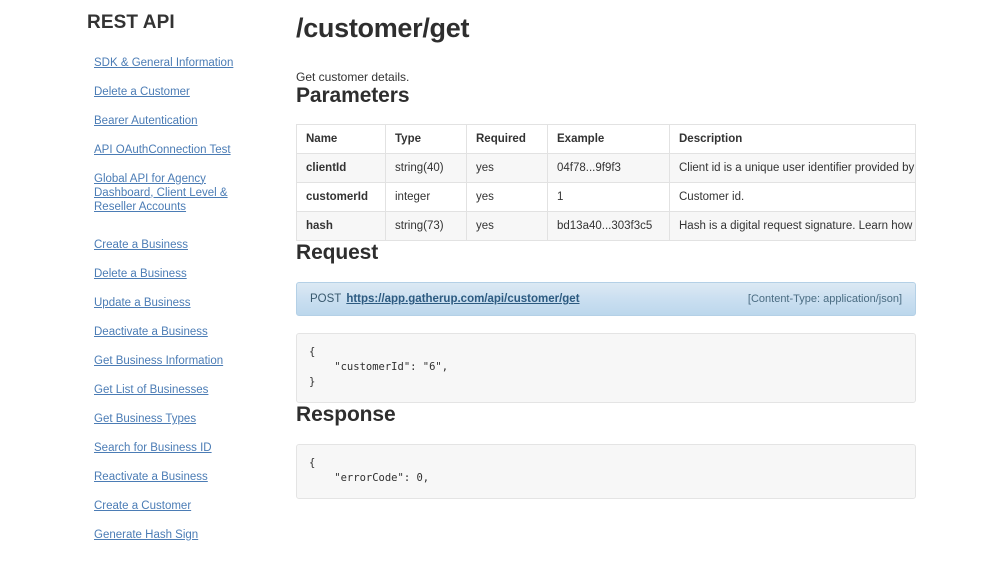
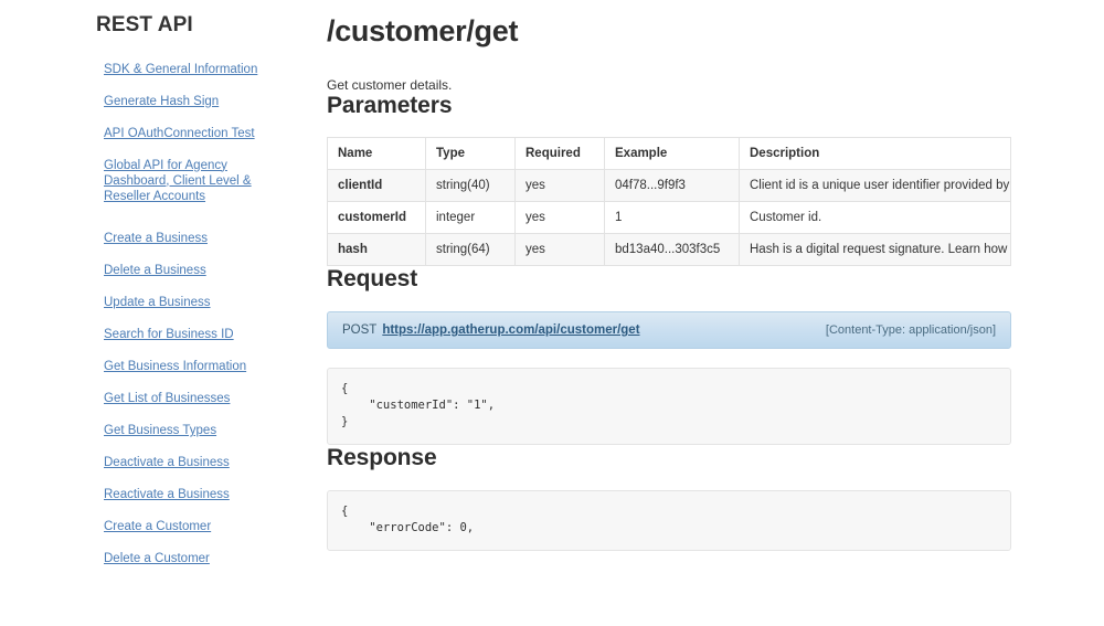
  REST API
  SDK & General Information
- Delete a Customer
+ Generate Hash Sign
- Bearer Autentication
  API OAuthConnection Test
  Global API for Agency Dashboard, Client Level & Reseller Accounts
  Create a Business
  Delete a Business
  Update a Business
- Deactivate a Business
+ Search for Business ID
  Get Business Information
  Get List of Businesses
  Get Business Types
- Search for Business ID
+ Deactivate a Business
  Reactivate a Business
  Create a Customer
- Generate Hash Sign
+ Delete a Customer
  /customer/get
  Get customer details.
  Parameters
  Name	Type	Required	Example	Description
  clientId	string(40)	yes	04f78...9f9f3	Client id is a unique user identifier provided by
  customerId	integer	yes	1	Customer id.
- hash	string(73)	yes	bd13a40...303f3c5	Hash is a digital request signature. Learn how
+ hash	string(64)	yes	bd13a40...303f3c5	Hash is a digital request signature. Learn how
  Request
  POST
  https://app.gatherup.com/api/customer/get
  [Content-Type: application/json]
  {
- "customerId": "6",
+ "customerId": "1",
  }
  Response
  {
  "errorCode": 0,
